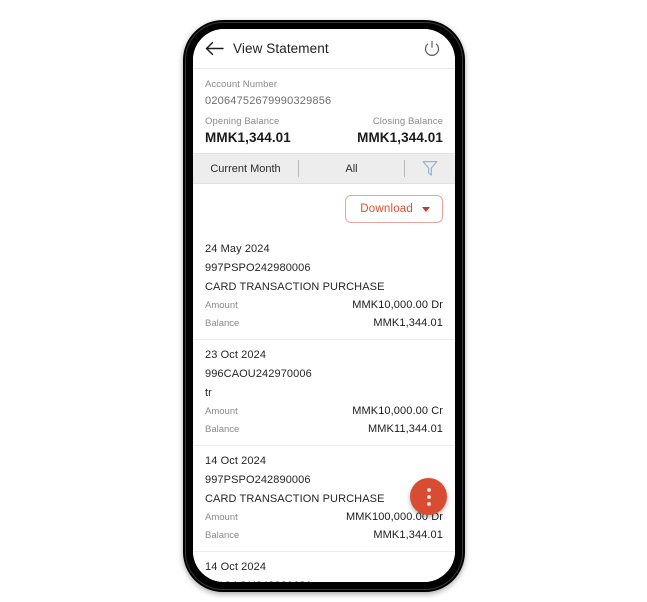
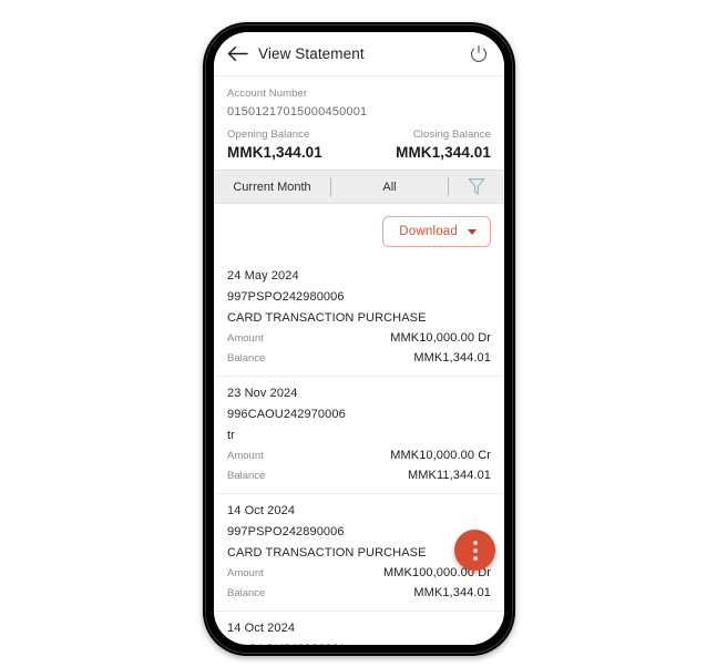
  View Statement
  Account Number
- 02064752679990329856
+ 01501217015000450001
  Opening Balance
  MMK1,344.01
  Closing Balance
  MMK1,344.01
  Current Month
  All
  Download
  24 May 2024
  997PSPO242980006
  CARD TRANSACTION PURCHASE
  Amount
  MMK10,000.00 Dr
  Balance
  MMK1,344.01
- 23 Oct 2024
+ 23 Nov 2024
  996CAOU242970006
  tr
  Amount
  MMK10,000.00 Cr
  Balance
  MMK11,344.01
  14 Oct 2024
  997PSPO242890006
  CARD TRANSACTION PURCHASE
  Amount
  MMK100,000.00 Dr
  Balance
  MMK1,344.01
  14 Oct 2024
